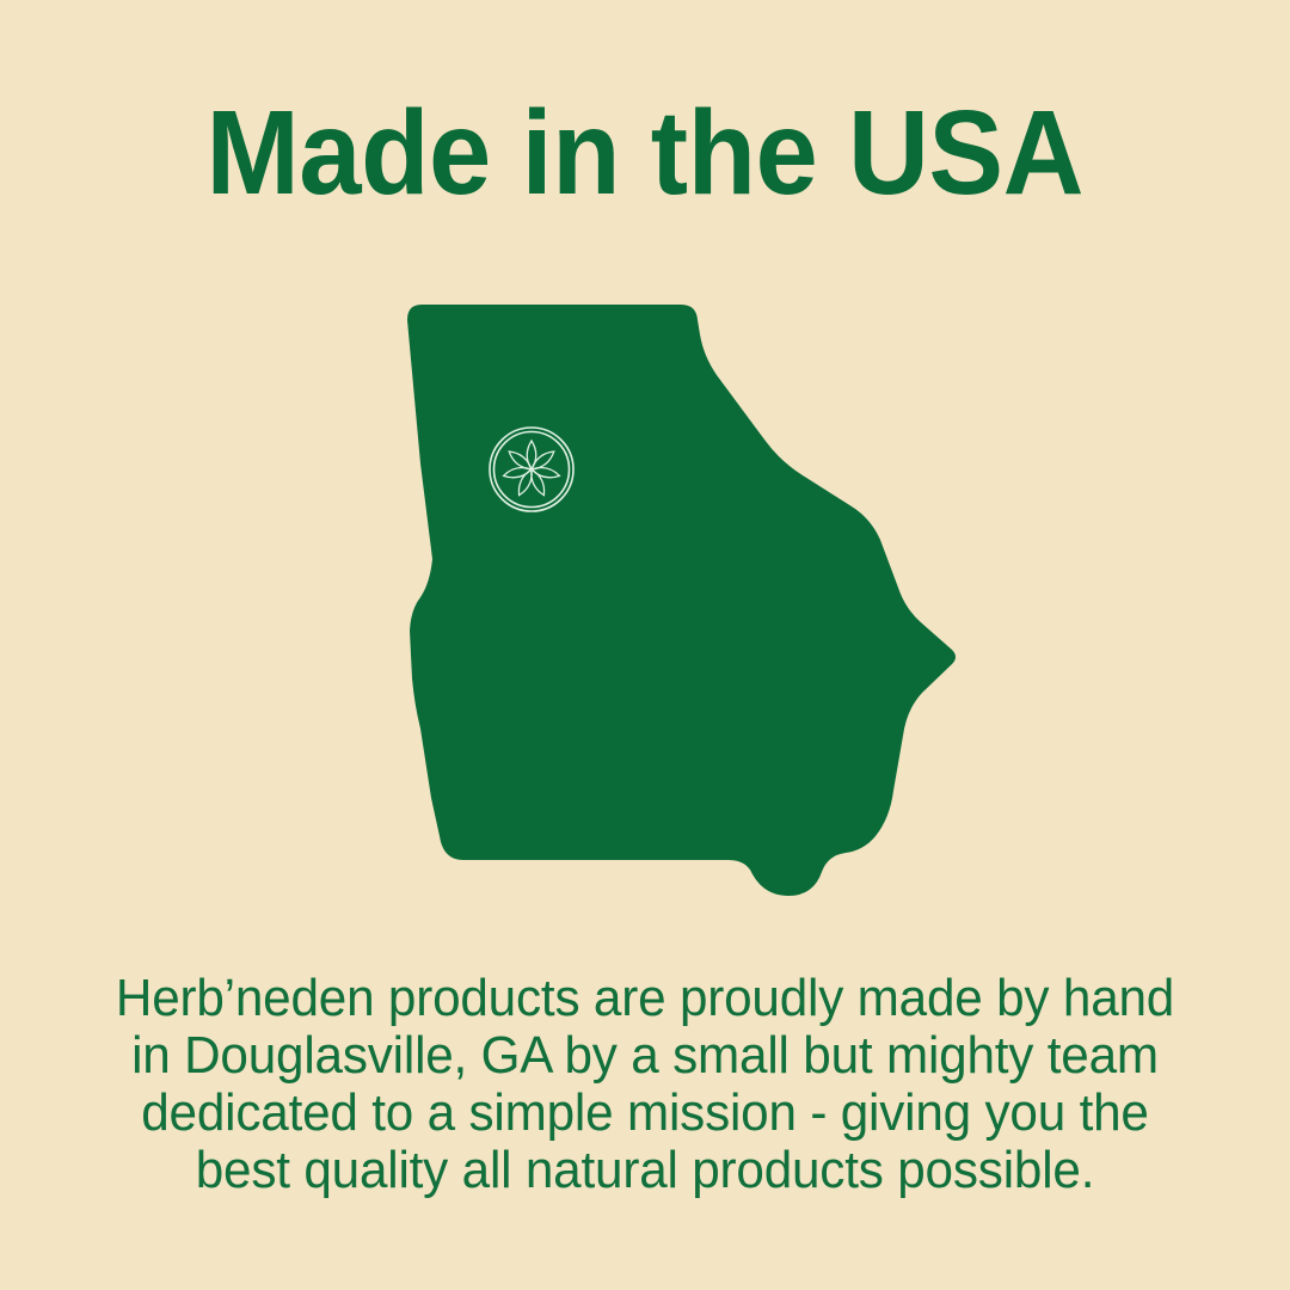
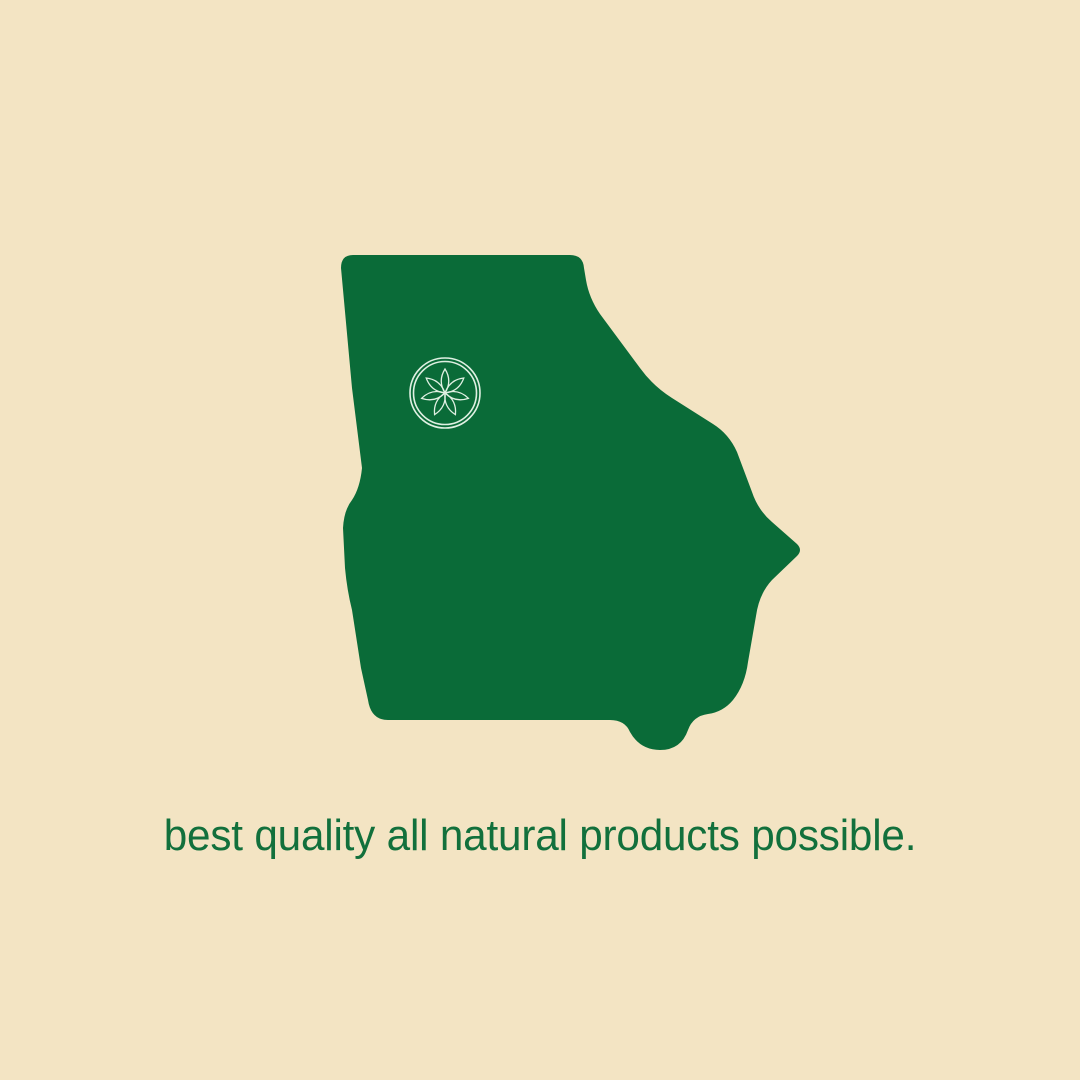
- Made in the USA
- Herb’neden products are proudly made by hand
- in Douglasville, GA by a small but mighty team
- dedicated to a simple mission - giving you the
  best quality all natural products possible.
